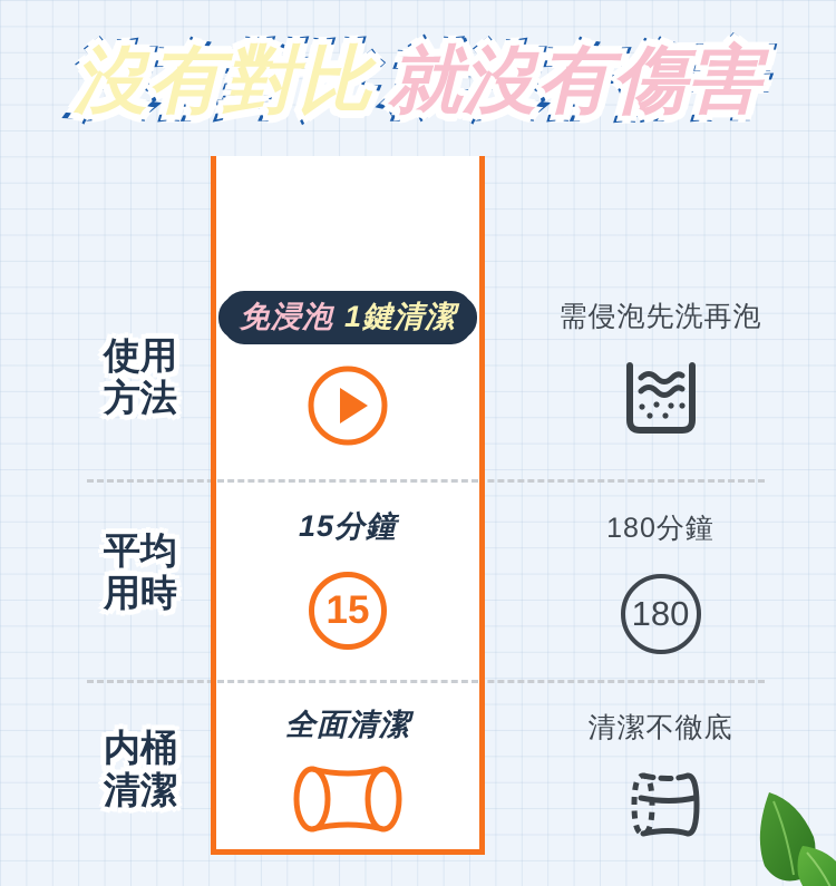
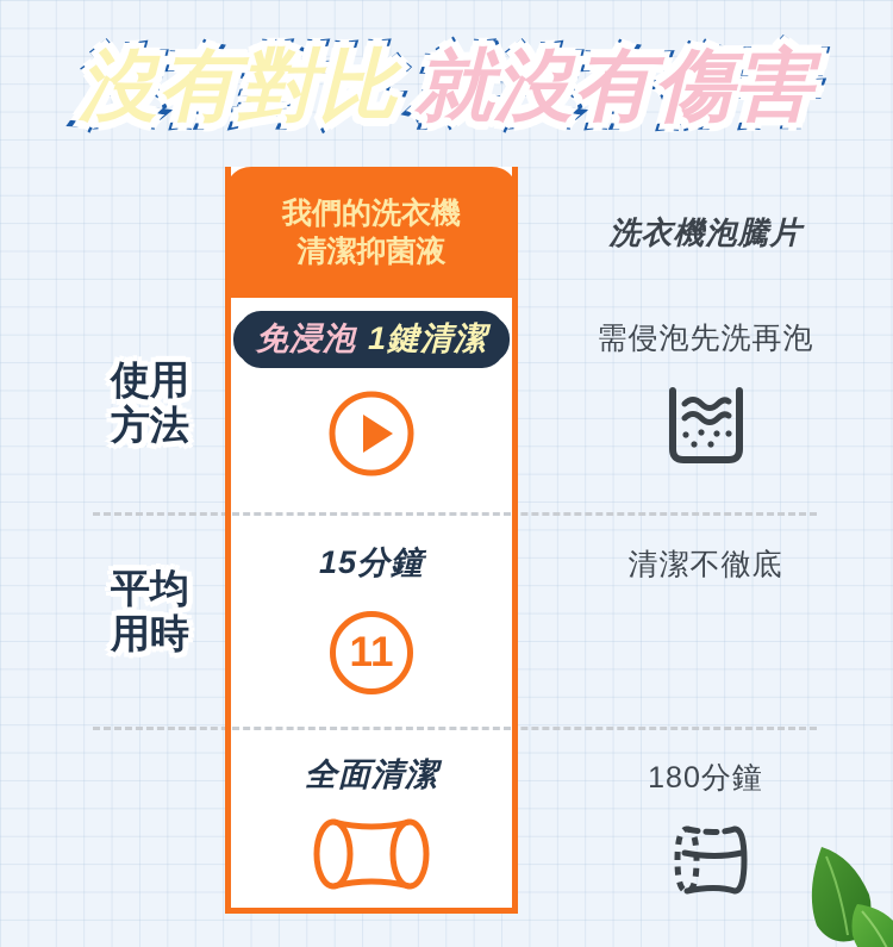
  沒有對比 就沒有傷害
+ 我們的洗衣機
+ 清潔抑菌液
+ 洗衣機泡騰片
  使用
  方法
  免浸泡 1鍵清潔
  需侵泡先洗再泡
  平均
  用時
  15分鐘
- 15
+ 11
- 180分鐘
+ 清潔不徹底
- 180
- 内桶
- 清潔
  全面清潔
- 清潔不徹底
+ 180分鐘
